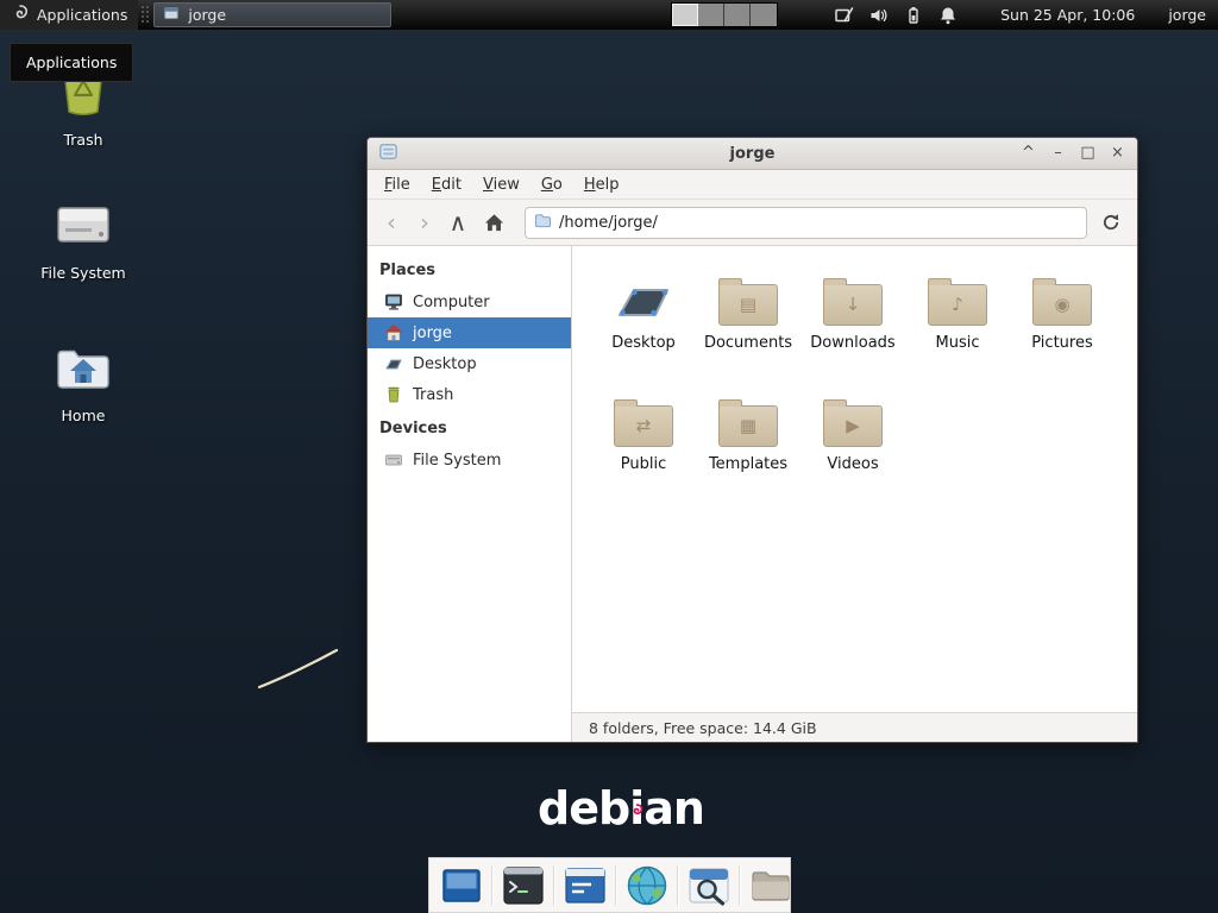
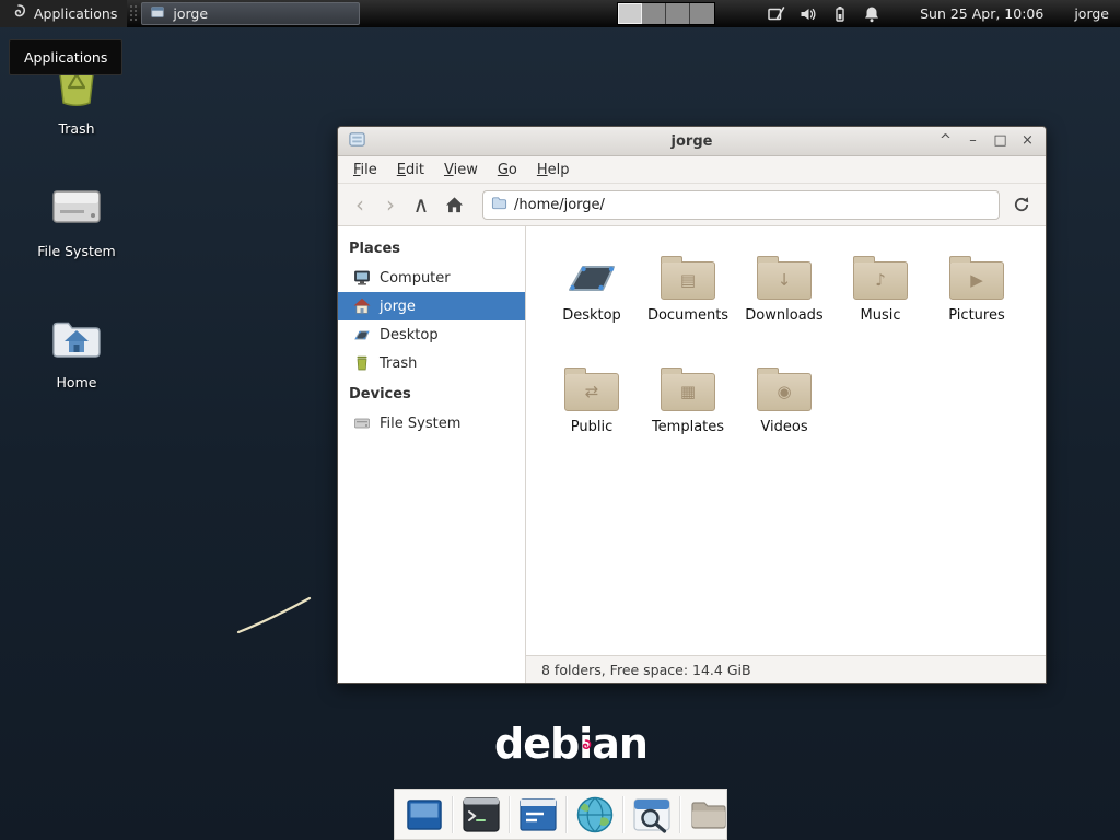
  Applications
  jorge
  Sun 25 Apr, 10:06
  jorge
  Applications
  Trash
  File System
  Home
  deban
  jorge
  ^
  –
  □
  ×
  File
  Edit
  View
  Go
  Help
  ‹
  ›
  ∧
  /home/jorge/
  Places
  Computer
  jorge
  Desktop
  Trash
  Devices
  File System
  Desktop
  ▤
  Documents
  ↓
  Downloads
  ♪
  Music
- ◉
+ ▶
  Pictures
  ⇄
  Public
  ▦
  Templates
- ▶
+ ◉
  Videos
  8 folders, Free space: 14.4 GiB
